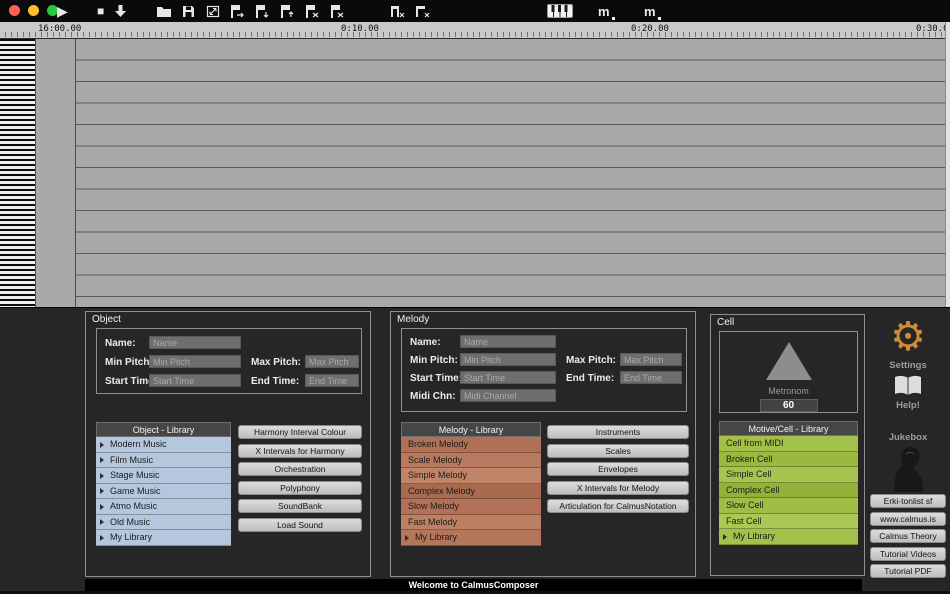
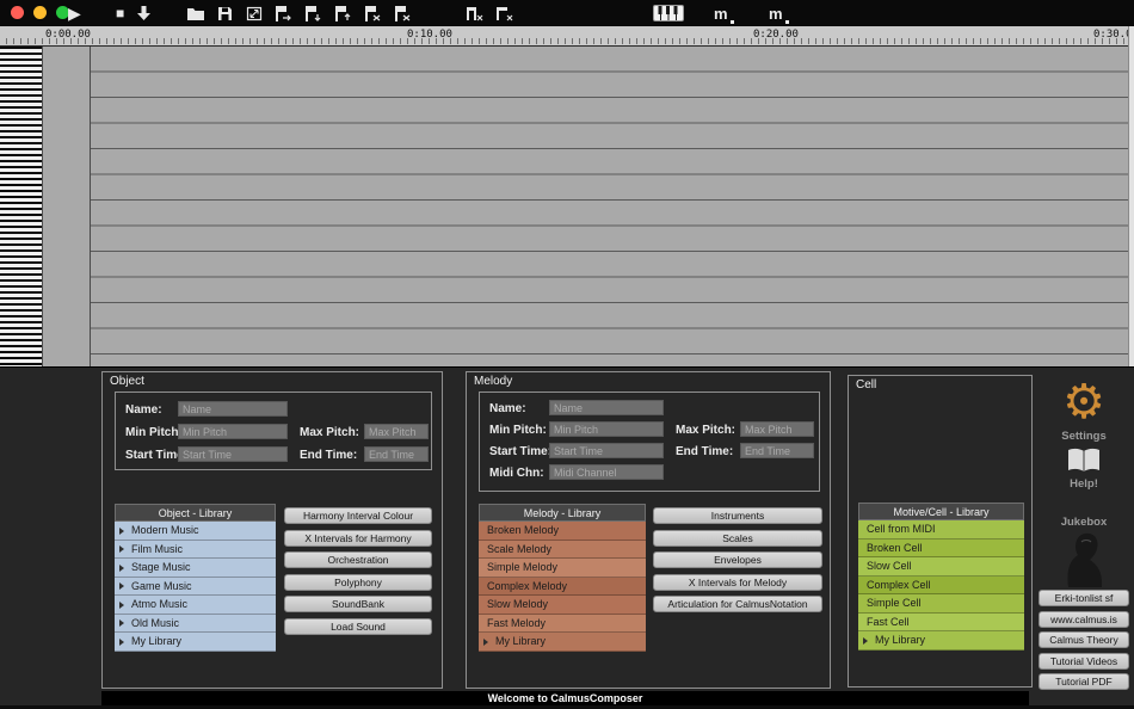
  ▶
  ■
  m
  m
- 16:00.00
+ 0:00.00
  0:10.00
  0:20.00
  0:30.
  Object
  Name:
  Name
  Min Pitch
  Min Pitch
  Max Pitch:
  Max Pitch
  Start Tim
  Start Time
  End Time:
  End Time
  Object - Library
  Modern Music
  Film Music
  Stage Music
  Game Music
  Atmo Music
  Old Music
  My Library
  Harmony Interval Colour
  X Intervals for Harmony
  Orchestration
  Polyphony
  SoundBank
  Load Sound
  Melody
  Name:
  Name
  Min Pitch:
  Min Pitch
  Max Pitch:
  Max Pitch
  Start Time
  Start Time
  End Time:
  End Time
  Midi Chn:
  Midi Channel
  Melody - Library
  Broken Melody
  Scale Melody
  Simple Melody
  Complex Melody
  Slow Melody
  Fast Melody
  My Library
  Instruments
  Scales
  Envelopes
  X Intervals for Melody
  Articulation for CalmusNotation
  Cell
- Metronom
- 60
  Motive/Cell - Library
  Cell from MIDI
  Broken Cell
- Simple Cell
+ Slow Cell
  Complex Cell
- Slow Cell
+ Simple Cell
  Fast Cell
  My Library
  ⚙
  Settings
  Help!
  Jukebox
  Erki-tonlist sf
  www.calmus.is
  Calmus Theory
  Tutorial Videos
  Tutorial PDF
  Welcome to CalmusComposer
